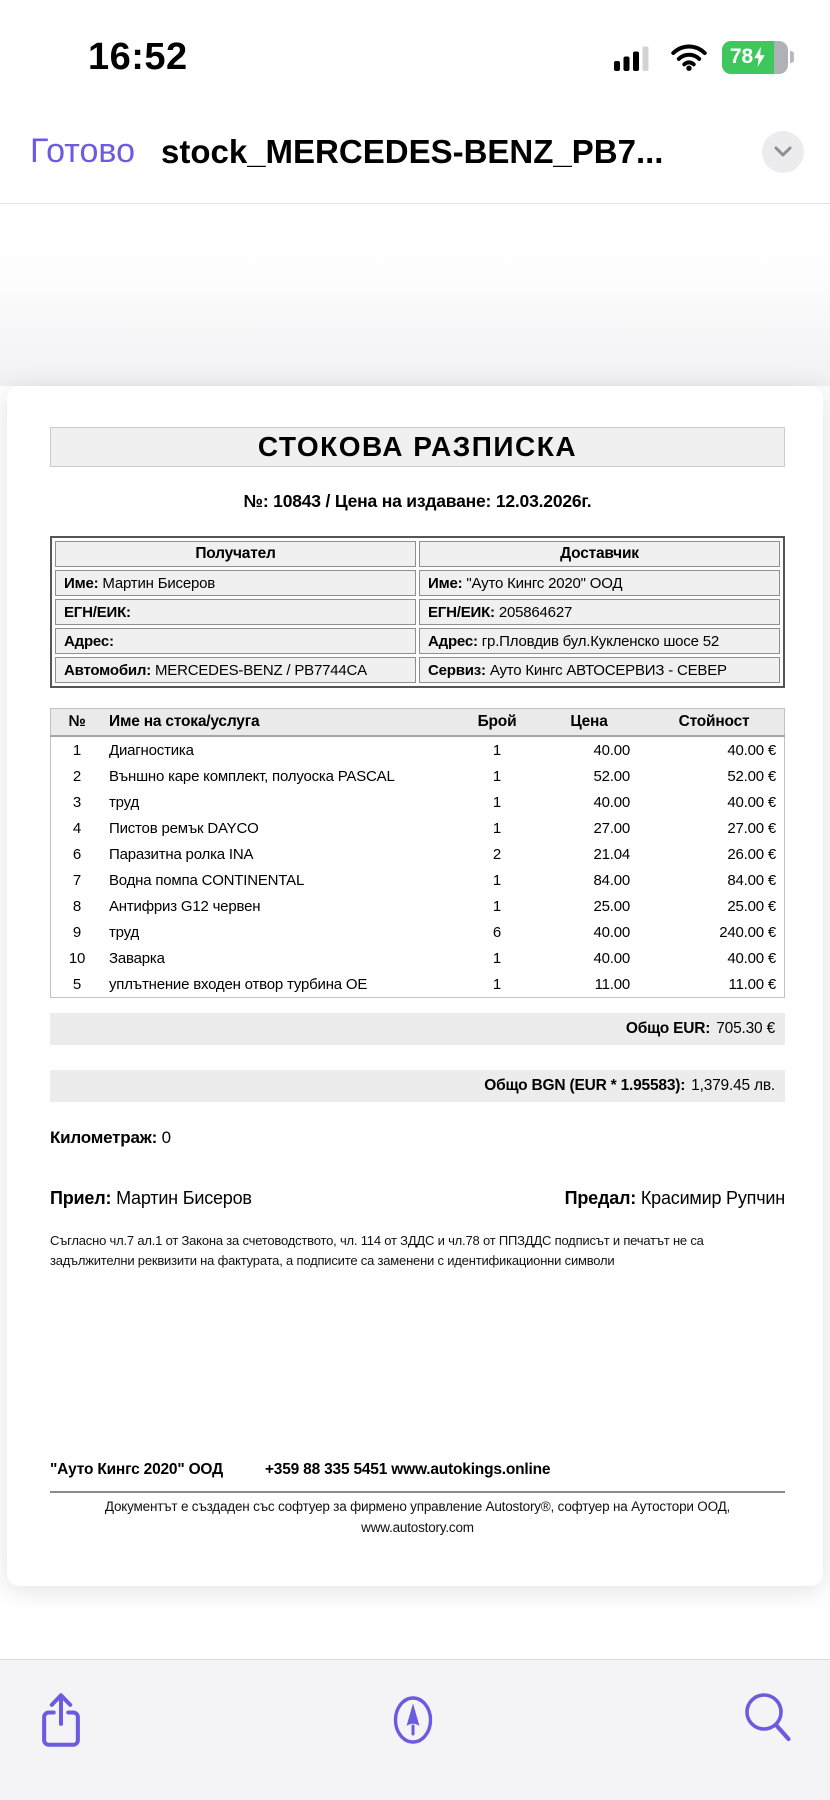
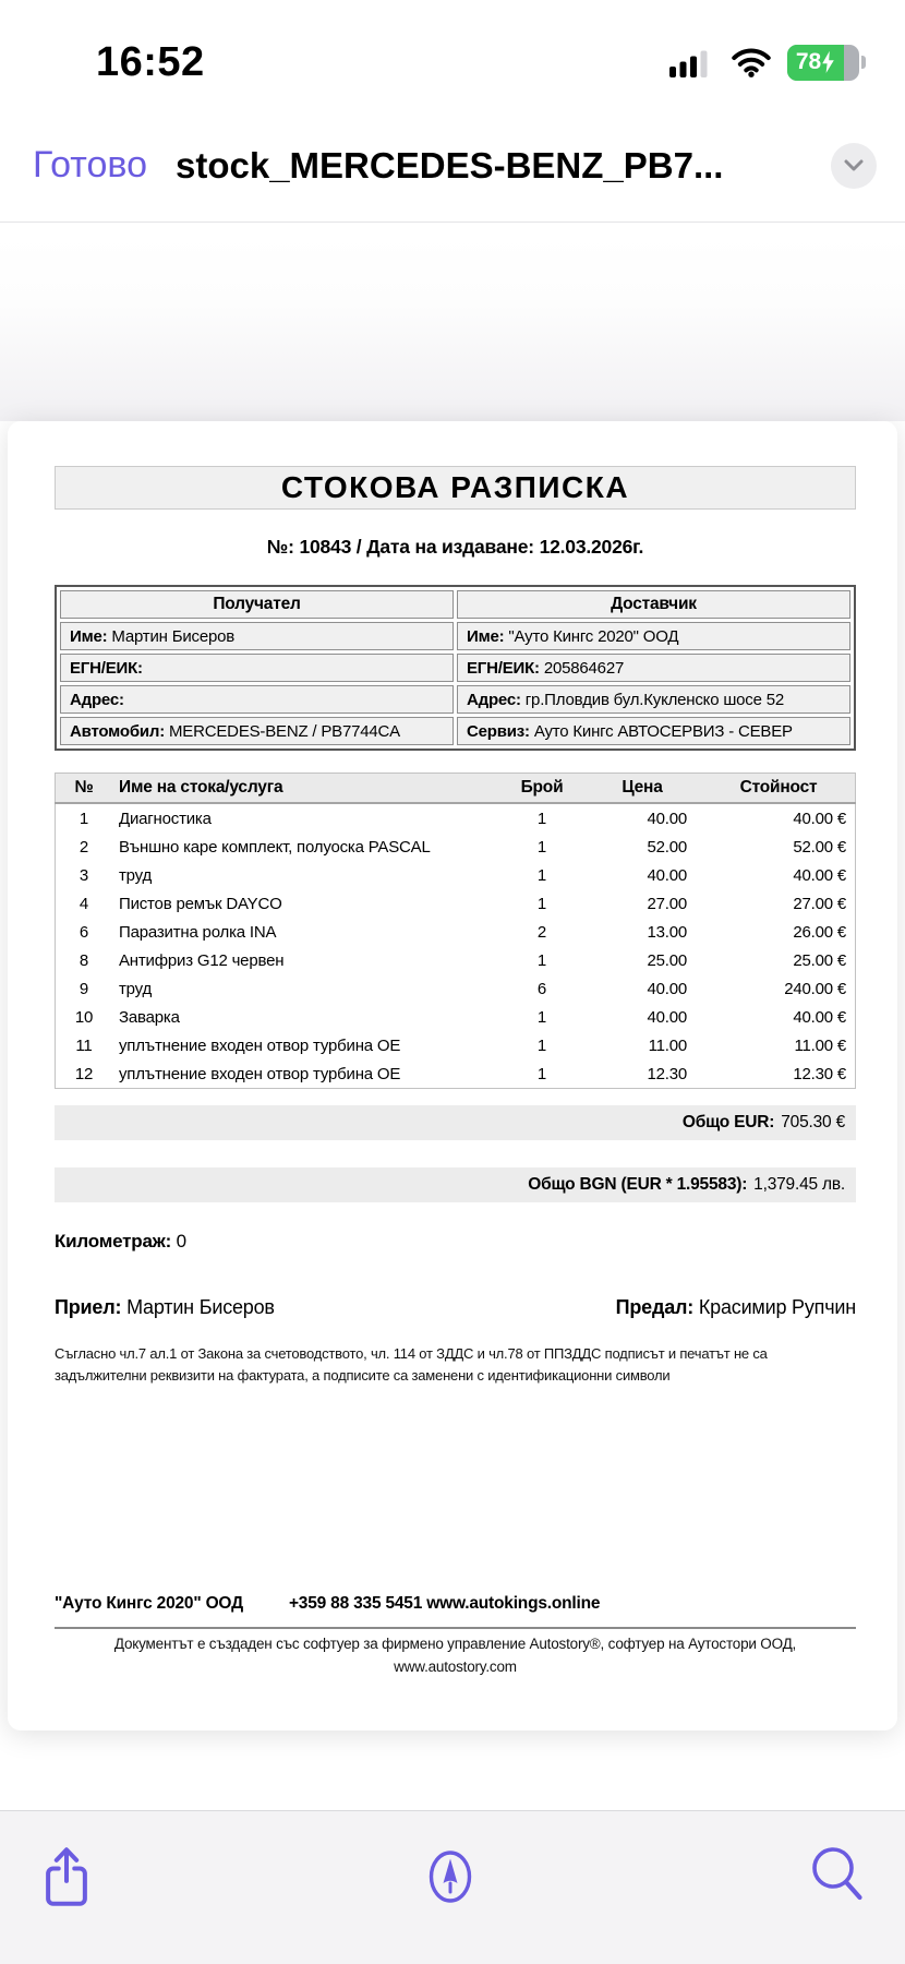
  16:52
  78
  Готово
  stock_MERCEDES-BENZ_PB7...
  СТОКОВА РАЗПИСКА
- №: 10843 / Цена на издаване: 12.03.2026г.
+ №: 10843 / Дата на издаване: 12.03.2026г.
  Получател	Доставчик
  Име: Мартин Бисеров	Име: "Ауто Кингс 2020" ООД
  ЕГН/ЕИК:	ЕГН/ЕИК: 205864627
  Адрес:	Адрес: гр.Пловдив бул.Кукленско шосе 52
  Автомобил: MERCEDES-BENZ / PB7744CA	Сервиз: Ауто Кингс АВТОСЕРВИЗ - СЕВЕР
  №	Име на стока/услуга	Брой	Цена	Стойност
  1	Диагностика	1	40.00	40.00 €
  2	Външно каре комплект, полуоска PASCAL	1	52.00	52.00 €
  3	труд	1	40.00	40.00 €
  4	Пистов ремък DAYCO	1	27.00	27.00 €
- 6	Паразитна ролка INA	2	21.04	26.00 €
+ 6	Паразитна ролка INA	2	13.00	26.00 €
- 7	Водна помпа CONTINENTAL	1	84.00	84.00 €
  8	Антифриз G12 червен	1	25.00	25.00 €
  9	труд	6	40.00	240.00 €
  10	Заварка	1	40.00	40.00 €
- 5	уплътнение входен отвор турбина OE	1	11.00	11.00 €
+ 11	уплътнение входен отвор турбина OE	1	11.00	11.00 €
+ 12	уплътнение входен отвор турбина OE	1	12.30	12.30 €
  Общо EUR:
  705.30 €
  Общо BGN (EUR * 1.95583):
  1,379.45 лв.
  Километраж: 0
  Приел: Мартин Бисеров
  Предал: Красимир Рупчин
  Съгласно чл.7 ал.1 от Закона за счетоводството, чл. 114 от ЗДДС и чл.78 от ППЗДДС подписът и печатът не са задължителни реквизити на фактурата, а подписите са заменени с идентификационни символи
  "Ауто Кингс 2020" ООД
  +359 88 335 5451 www.autokings.online
  Документът е създаден със софтуер за фирмено управление Autostory®, софтуер на Аутостори ООД,
  www.autostory.com
